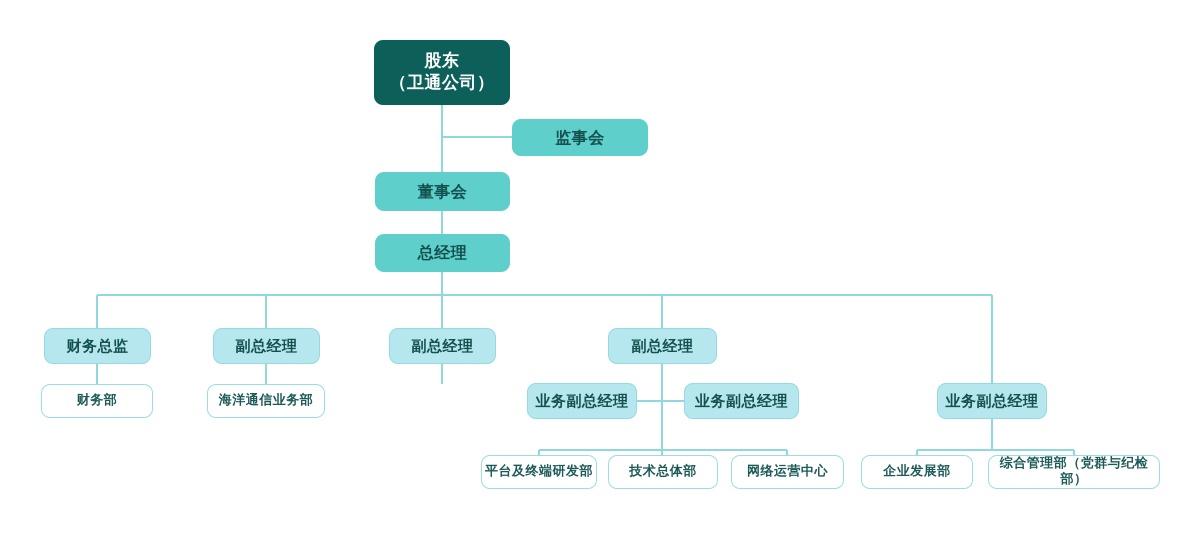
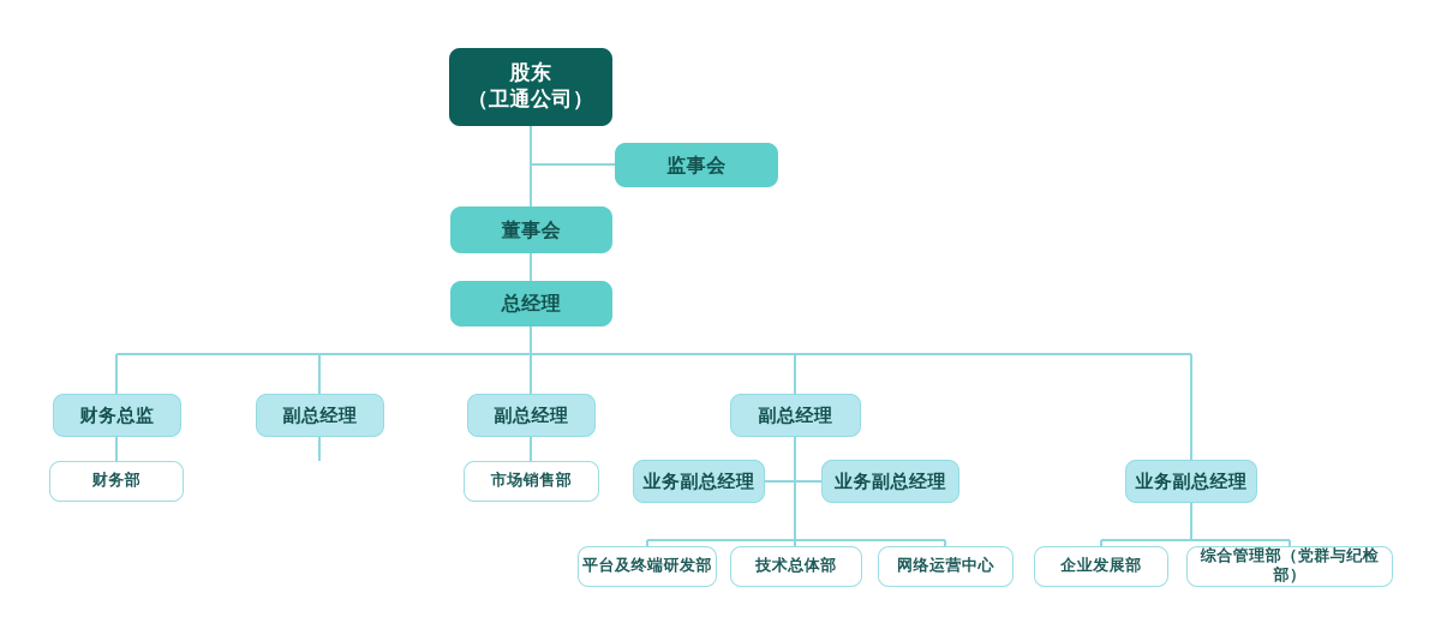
  股东
  （卫通公司）
  监事会
  董事会
  总经理
  财务总监
  财务部
  副总经理
- 海洋通信业务部
  副总经理
+ 市场销售部
  副总经理
  业务副总经理
  业务副总经理
  业务副总经理
  平台及终端研发部
  技术总体部
  网络运营中心
  企业发展部
  综合管理部（党群与纪检部）
